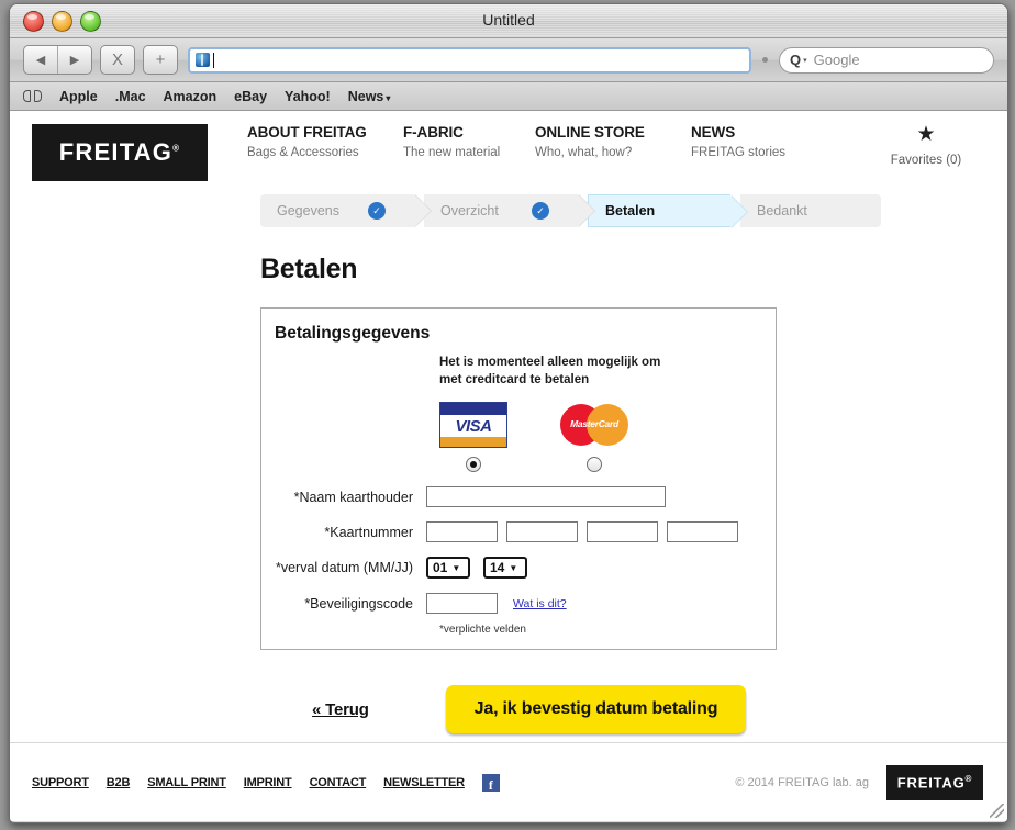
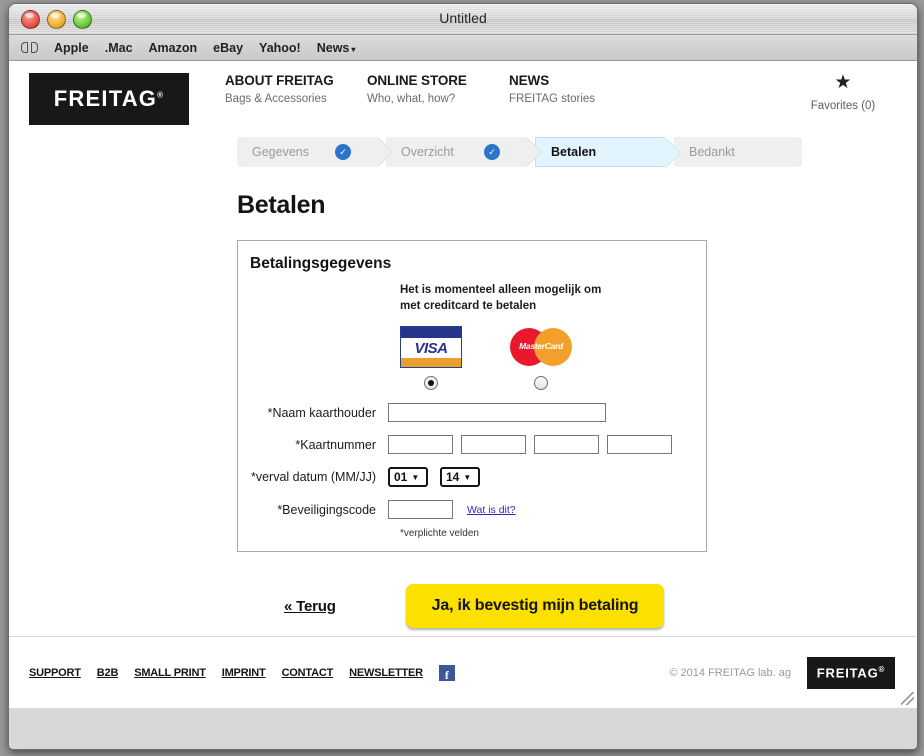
  Untitled
- ◀
- ▶
- X
- +
- Q
- Google
  Apple
  .Mac
  Amazon
  eBay
  Yahoo!
  News ▾
  FREITAG®
  ABOUT FREITAG
  Bags & Accessories
- F-ABRIC
- The new material
  ONLINE STORE
  Who, what, how?
  NEWS
  FREITAG stories
  ★
  Favorites (0)
  Gegevens
  ✓
  Overzicht
  ✓
  Betalen
  Bedankt
  Betalen
  Betalingsgegevens
  Het is momenteel alleen mogelijk om met creditcard te betalen
  VISA
  MasterCard
  *Naam kaarthouder
  *Kaartnummer
  *verval datum (MM/JJ)
  01
  ▼
  14
  ▼
  *Beveiligingscode
  Wat is dit?
  *verplichte velden
  « Terug
- Ja, ik bevestig datum betaling
+ Ja, ik bevestig mijn betaling
  SUPPORT
  B2B
  SMALL PRINT
  IMPRINT
  CONTACT
  NEWSLETTER
  f
  © 2014 FREITAG lab. ag
  FREITAG®
